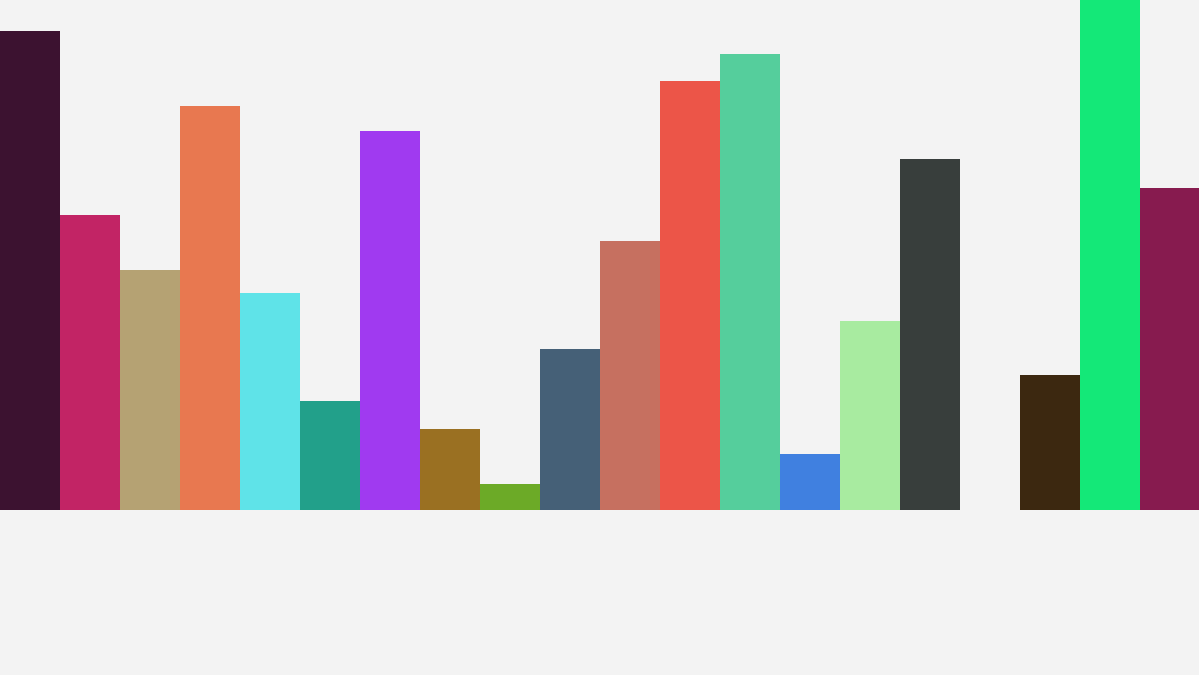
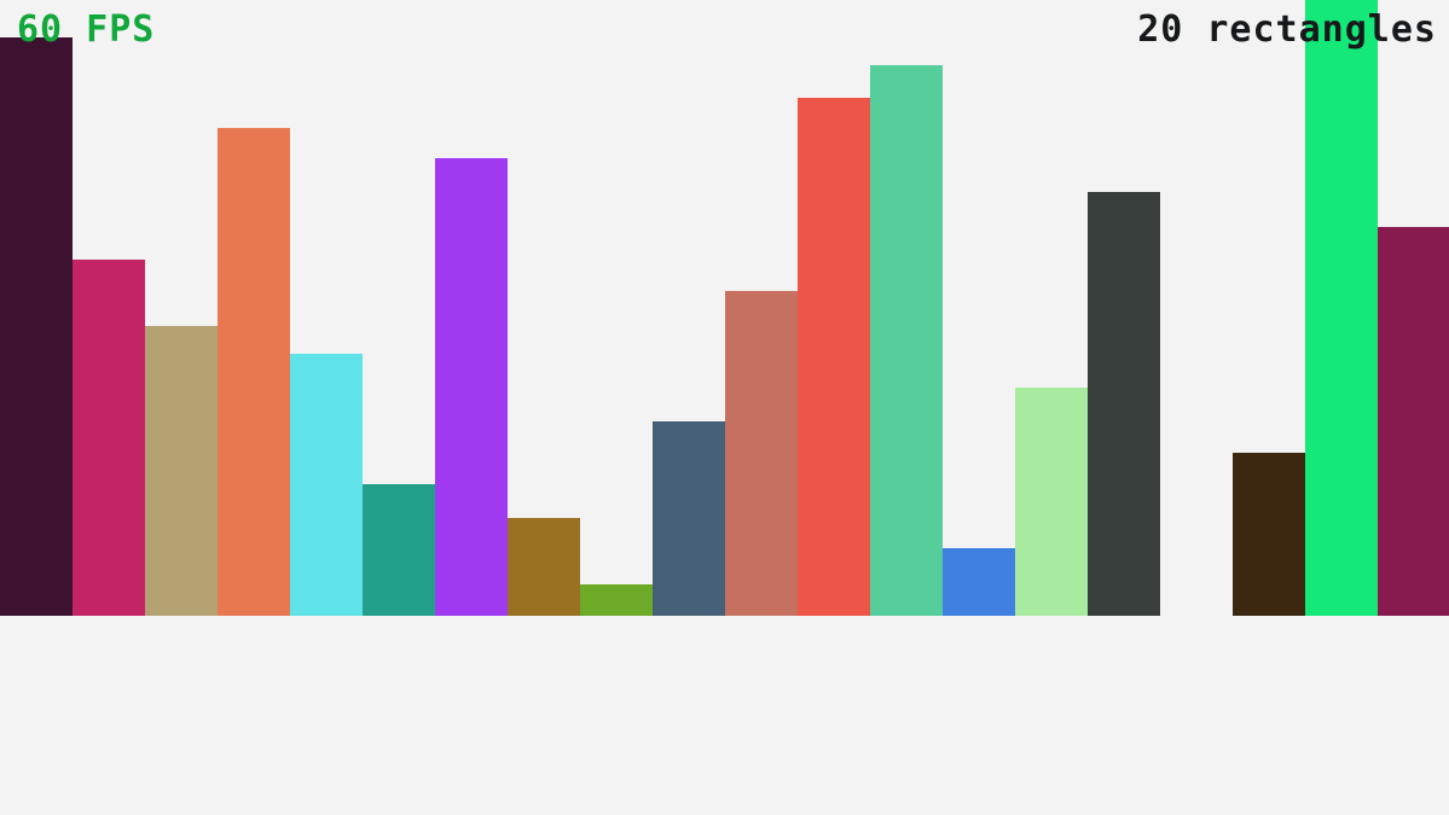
+ 60 FPS
+ 20 rectangles
